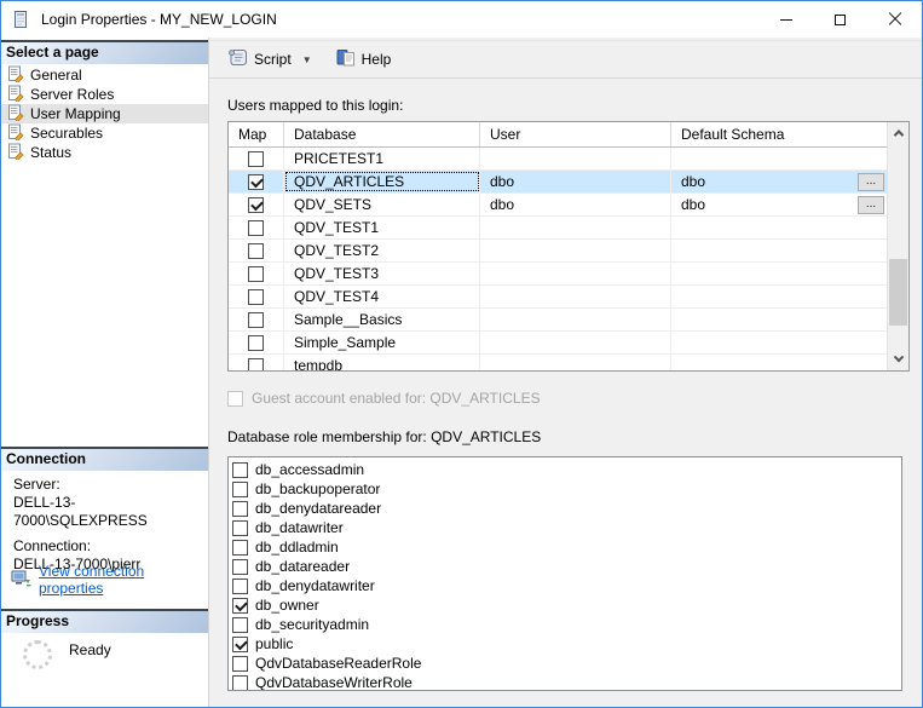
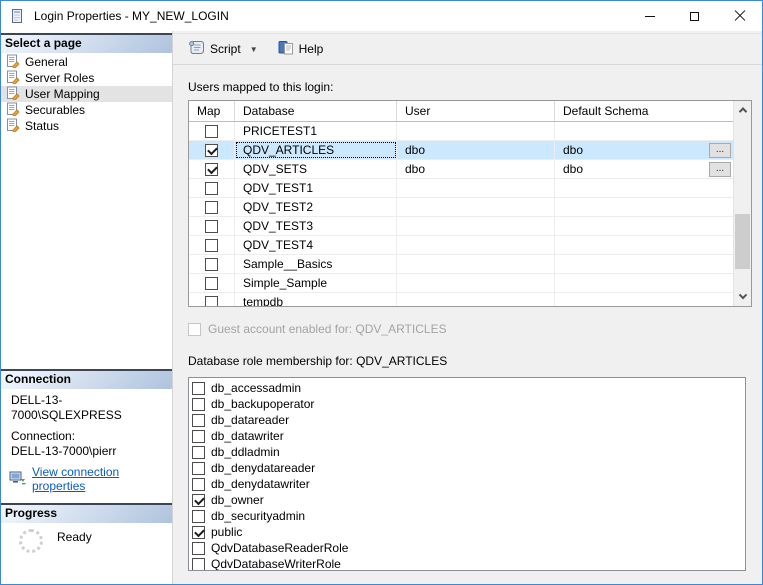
  Login Properties - MY_NEW_LOGIN
  Select a page
  General
  Server Roles
  User Mapping
  Securables
  Status
  Connection
- Server:
  DELL-13-7000\SQLEXPRESS
  Connection:
  DELL-13-7000\pierr
  View connection properties
  Progress
  Ready
  Script
  ▼
  Help
  Users mapped to this login:
  Map
  Database
  User
  Default Schema
  PRICETEST1
  QDV_ARTICLES
  dbo
  dbo
  ...
  QDV_SETS
  dbo
  dbo
  ...
  QDV_TEST1
  QDV_TEST2
  QDV_TEST3
  QDV_TEST4
  Sample__Basics
  Simple_Sample
  tempdb
  Guest account enabled for: QDV_ARTICLES
  Database role membership for: QDV_ARTICLES
  db_accessadmin
  db_backupoperator
- db_denydatareader
+ db_datareader
  db_datawriter
  db_ddladmin
- db_datareader
+ db_denydatareader
  db_denydatawriter
  db_owner
  db_securityadmin
  public
  QdvDatabaseReaderRole
  QdvDatabaseWriterRole
